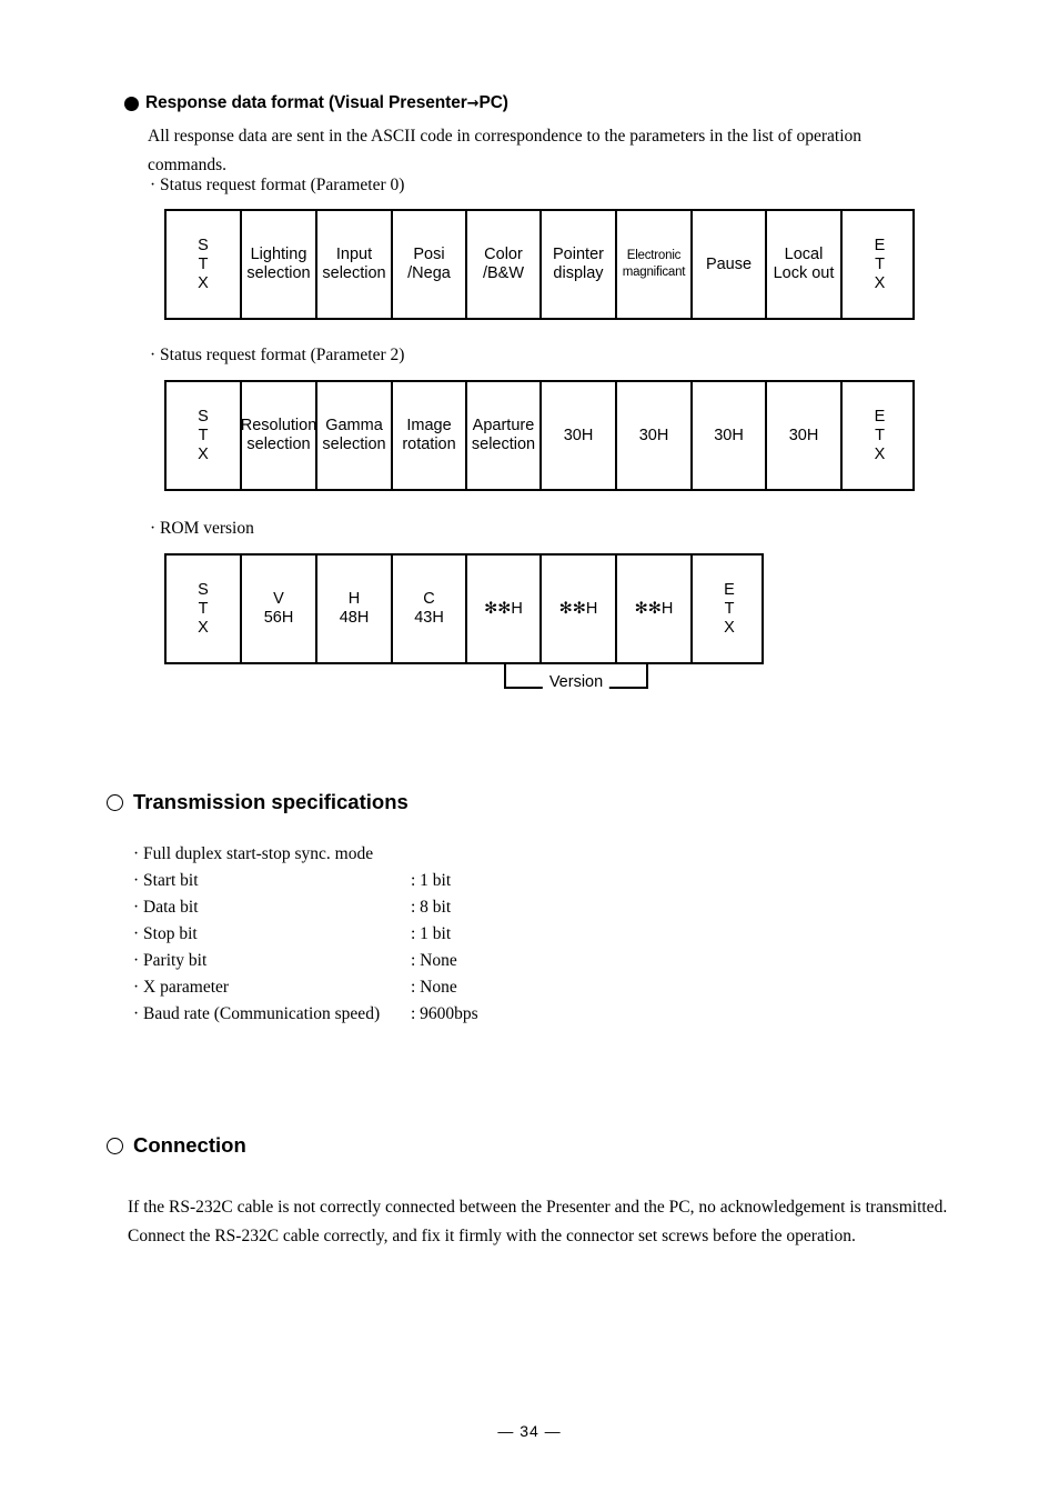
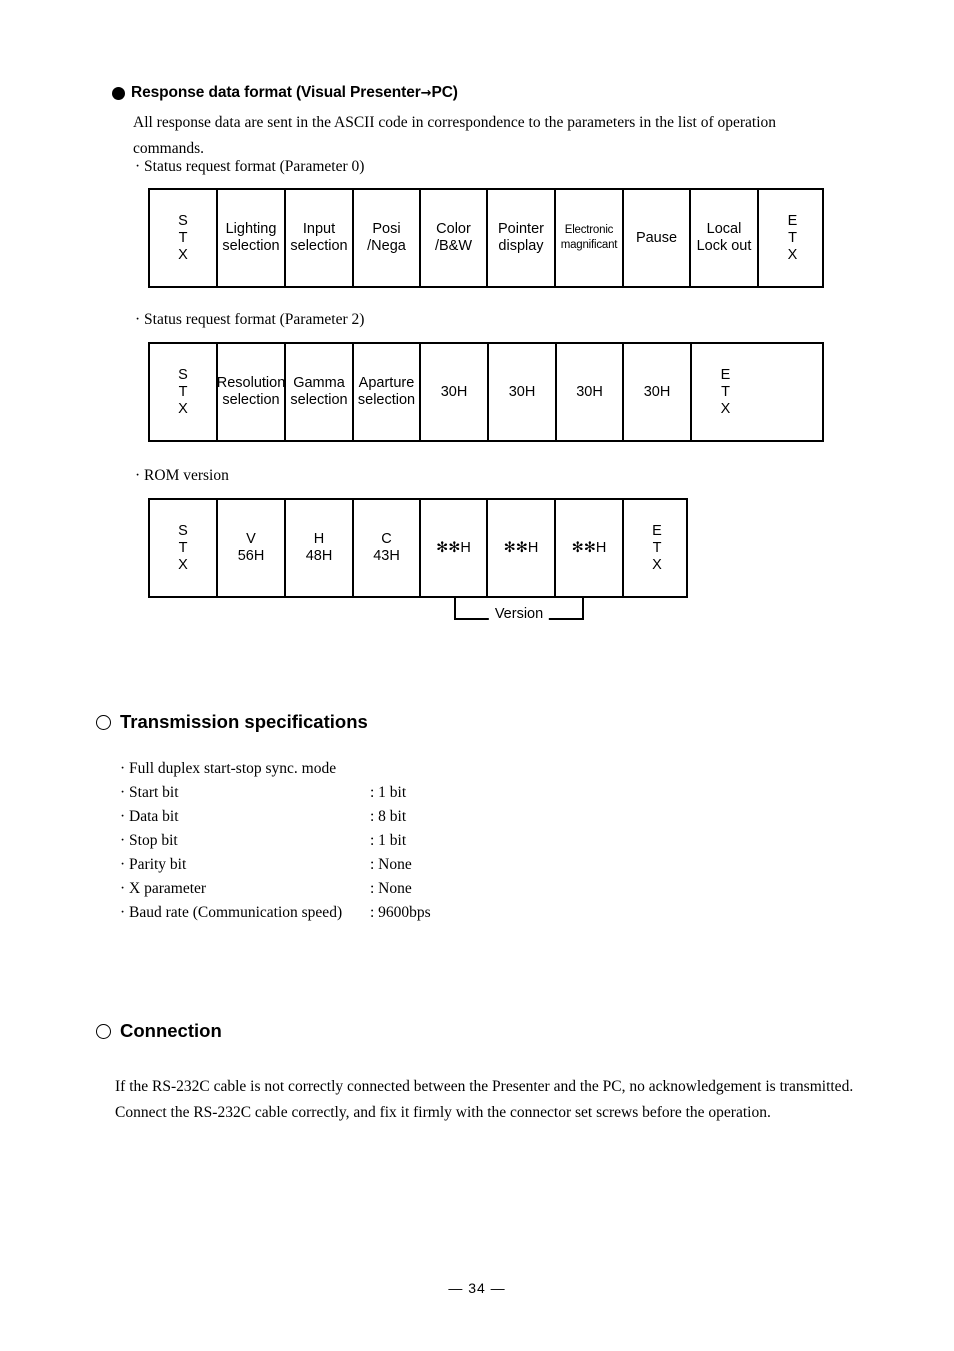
  Response data format (Visual Presenter
  →
  PC)
  All response data are sent in the ASCII code in correspondence to the parameters in the list of operation commands.
  · Status request format (Parameter 0)
  S
  T
  X
  Lighting
  selection
  Input
  selection
  Posi
  /Nega
  Color
  /B&W
  Pointer
  display
  Electronic
  magnificant
  Pause
  Local
  Lock out
  E
  T
  X
  · Status request format (Parameter 2)
  S
  T
  X
  Resolution
  selection
  Gamma
  selection
- Image
- rotation
  Aparture
  selection
  30H
  30H
  30H
  30H
  E
  T
  X
  · ROM version
  S
  T
  X
  V
  56H
  H
  48H
  C
  43H
  ✻✻H
  ✻✻H
  ✻✻H
  E
  T
  X
  Version
  Transmission specifications
  · Full duplex start-stop sync. mode
  · Start bit
  : 1 bit
  · Data bit
  : 8 bit
  · Stop bit
  : 1 bit
  · Parity bit
  : None
  · X parameter
  : None
  · Baud rate (Communication speed)
  : 9600bps
  Connection
  If the RS-232C cable is not correctly connected between the Presenter and the PC, no acknowledgement is transmitted.
  Connect the RS-232C cable correctly, and fix it firmly with the connector set screws before the operation.
  — 34 —
